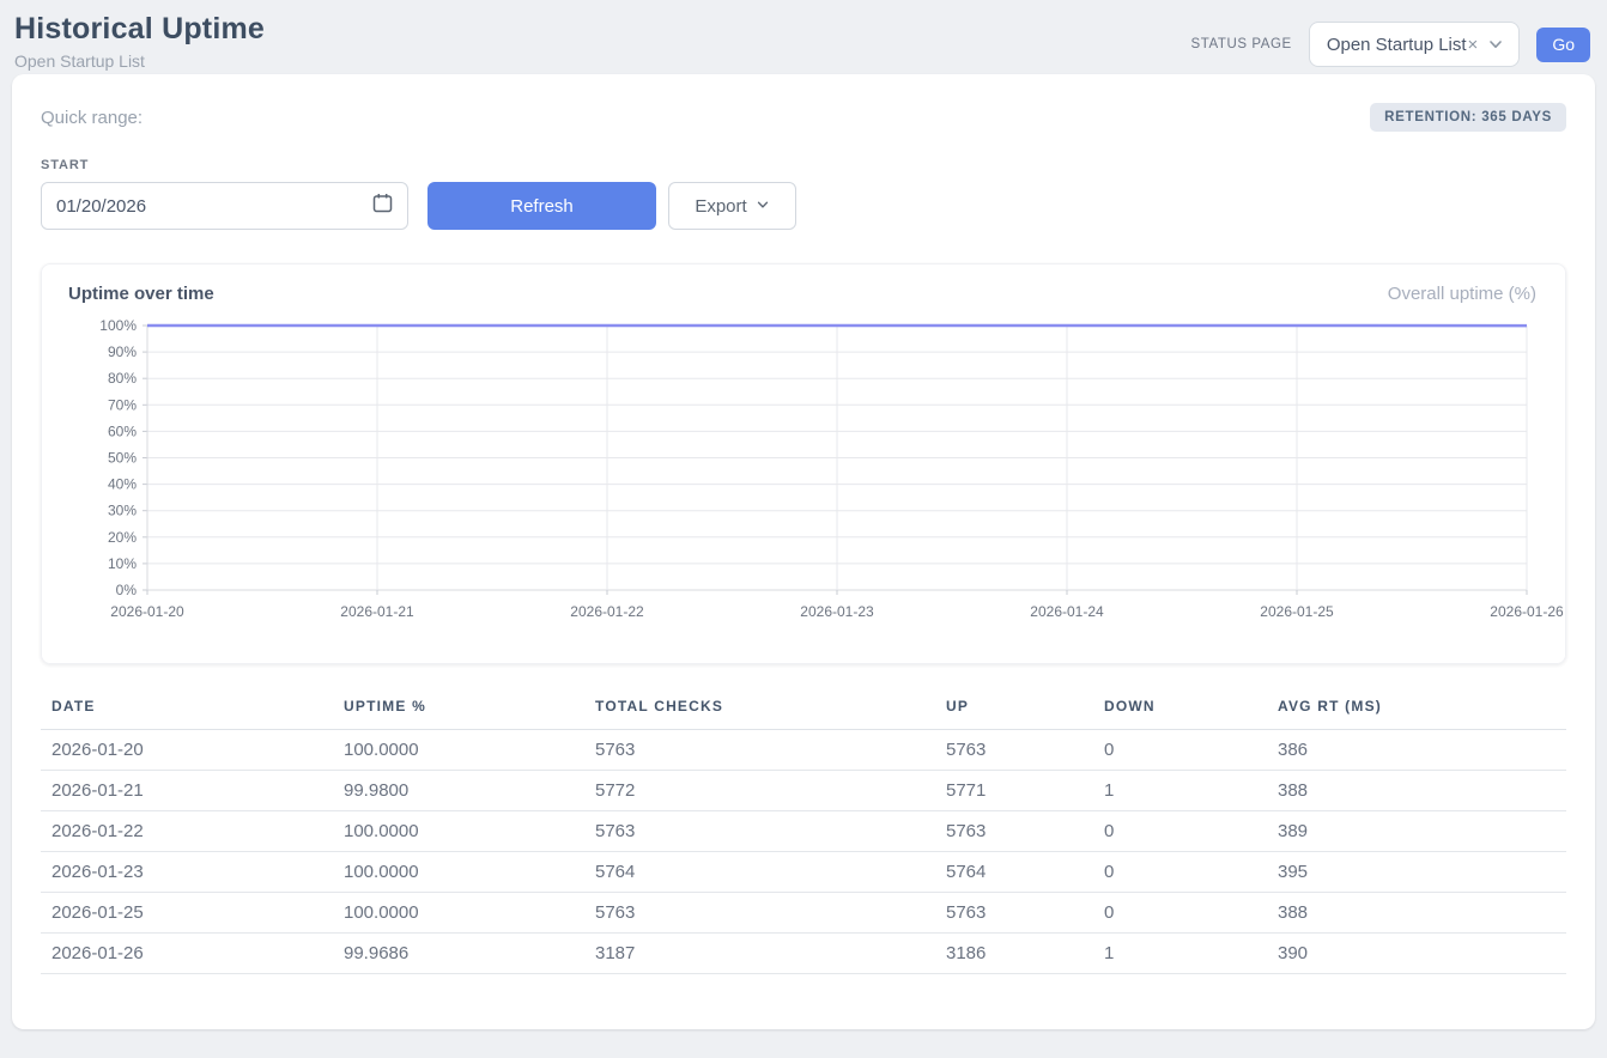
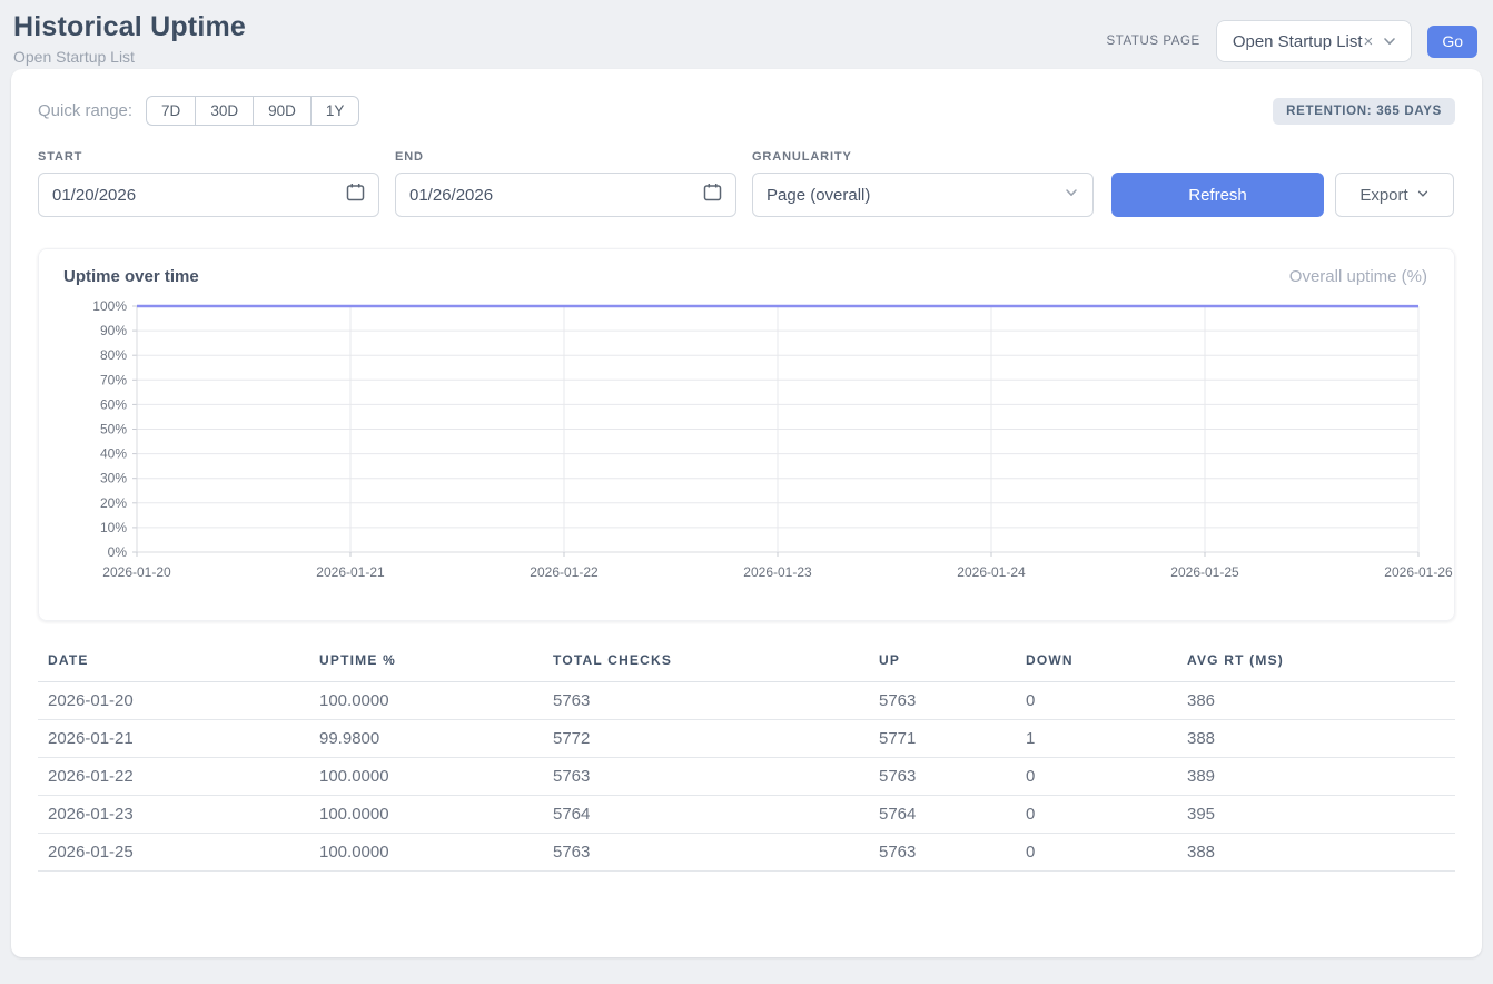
  Historical Uptime
  Open Startup List
  STATUS PAGE
  Open Startup List
  ×
  Go
  Quick range:
+ 7D
+ 30D
+ 90D
+ 1Y
  RETENTION: 365 DAYS
  START
  01/20/2026
+ END
+ 01/26/2026
+ GRANULARITY
+ Page (overall)
  Refresh
  Export
  Uptime over time
  Overall uptime (%)
  0%
  10%
  20%
  30%
  40%
  50%
  60%
  70%
  80%
  90%
  100%
  2026-01-20
  2026-01-21
  2026-01-22
  2026-01-23
  2026-01-24
  2026-01-25
  2026-01-26
  DATE	UPTIME %	TOTAL CHECKS	UP	DOWN	AVG RT (MS)
  2026-01-20	100.0000	5763	5763	0	386
  2026-01-21	99.9800	5772	5771	1	388
  2026-01-22	100.0000	5763	5763	0	389
  2026-01-23	100.0000	5764	5764	0	395
  2026-01-25	100.0000	5763	5763	0	388
- 2026-01-26	99.9686	3187	3186	1	390
